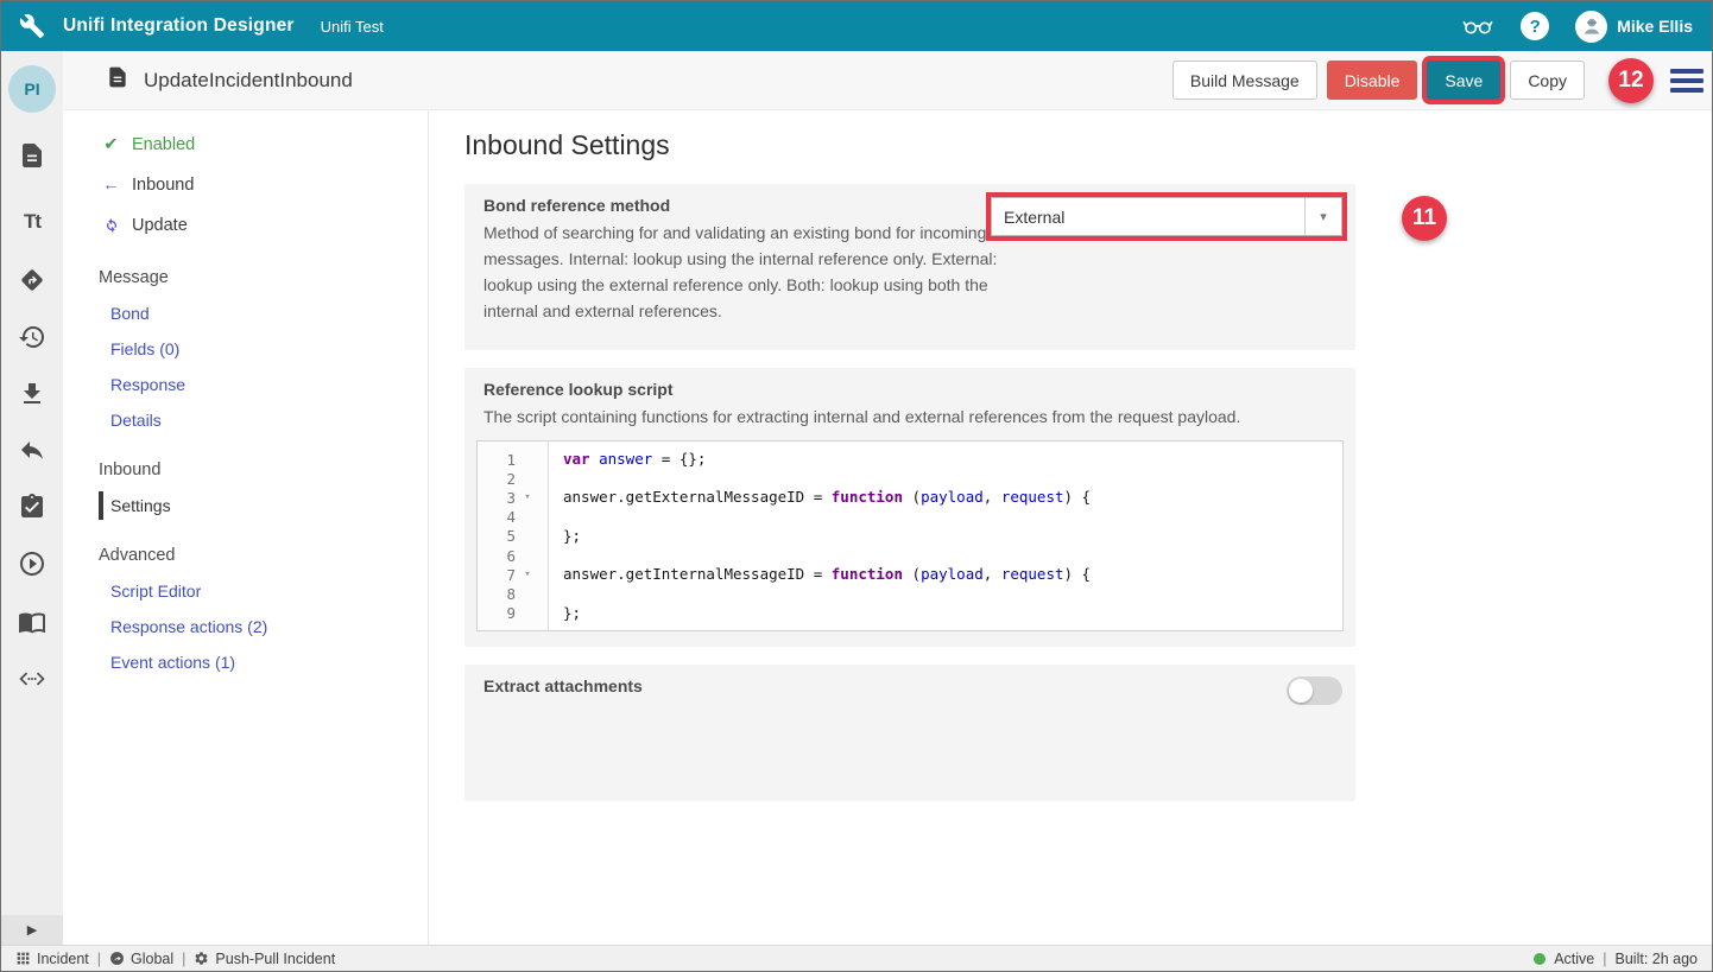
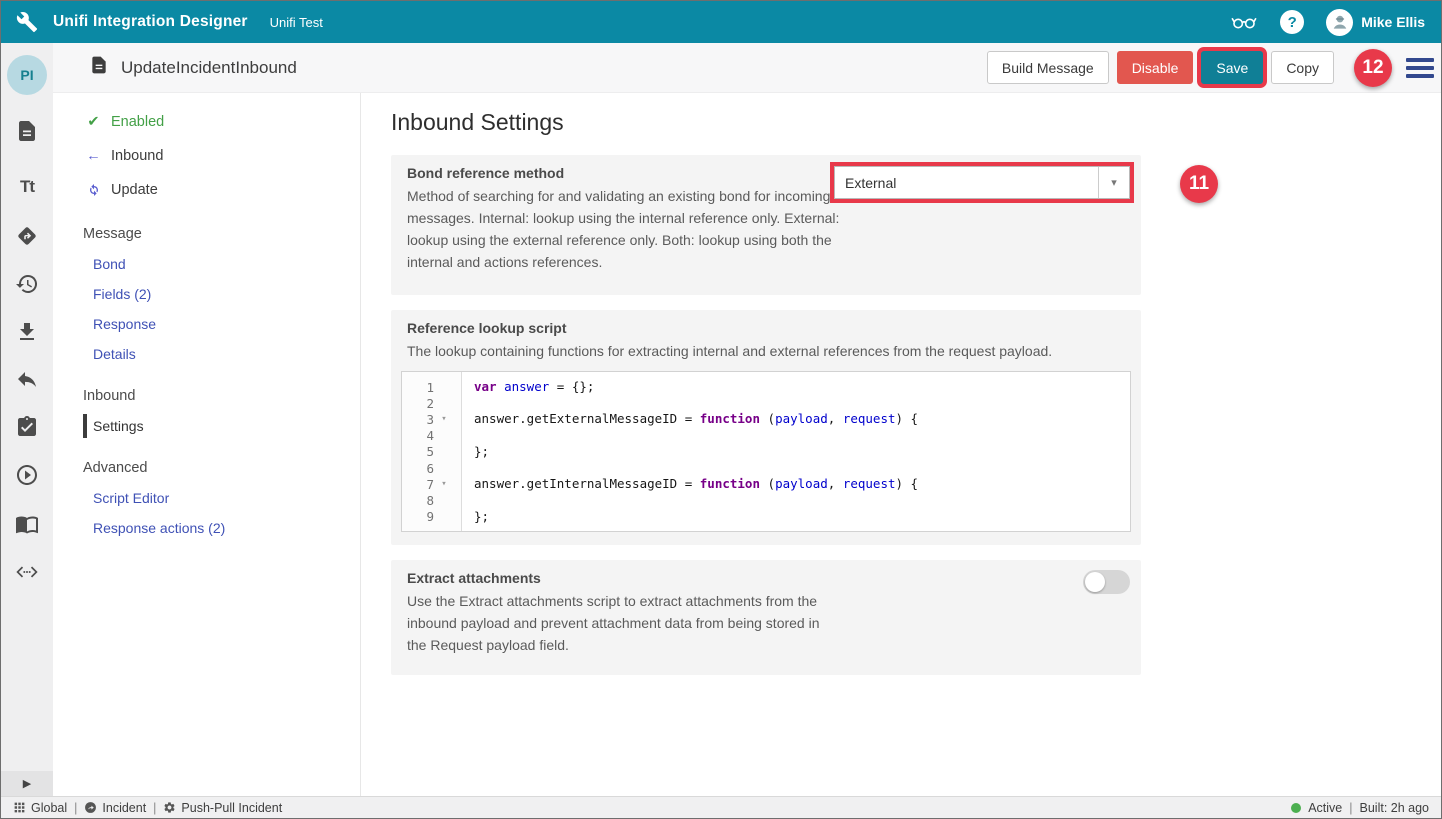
  Unifi Integration Designer
  Unifi Test
  ?
  Mike Ellis
  UpdateIncidentInbound
  Build Message
  Disable
  Save
  Copy
  12
  PI
  Tt
  ▶
  ✔
  Enabled
  ←
  Inbound
  Update
  Message
  Bond
- Fields (0)
+ Fields (2)
  Response
  Details
  Inbound
  Settings
  Advanced
  Script Editor
  Response actions (2)
- Event actions (1)
  Inbound Settings
  Bond reference method
- Method of searching for and validating an existing bond for incoming messages. Internal: lookup using the internal reference only. External: lookup using the external reference only. Both: lookup using both the internal and external references.
+ Method of searching for and validating an existing bond for incoming messages. Internal: lookup using the internal reference only. External: lookup using the external reference only. Both: lookup using both the internal and actions references.
  External
  ▾
  Reference lookup script
- The script containing functions for extracting internal and external references from the request payload.
+ The lookup containing functions for extracting internal and external references from the request payload.
  1
  2
  3
  ▾
  4
  5
  6
  7
  ▾
  8
  9
  var answer = {};
  answer.getExternalMessageID = function (payload, request) {
  };
  answer.getInternalMessageID = function (payload, request) {
  };
  Extract attachments
+ Use the Extract attachments script to extract attachments from the inbound payload and prevent attachment data from being stored in the Request payload field.
  11
- Incident
+ Global
  |
- Global
+ Incident
  |
  Push-Pull Incident
  Active
  |
  Built: 2h ago
